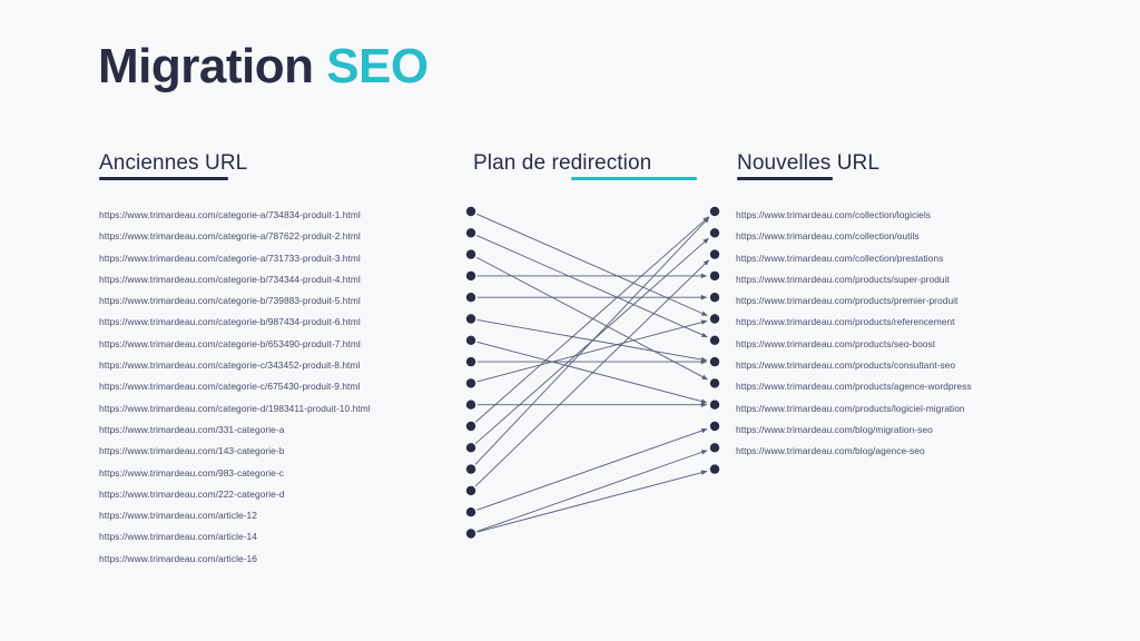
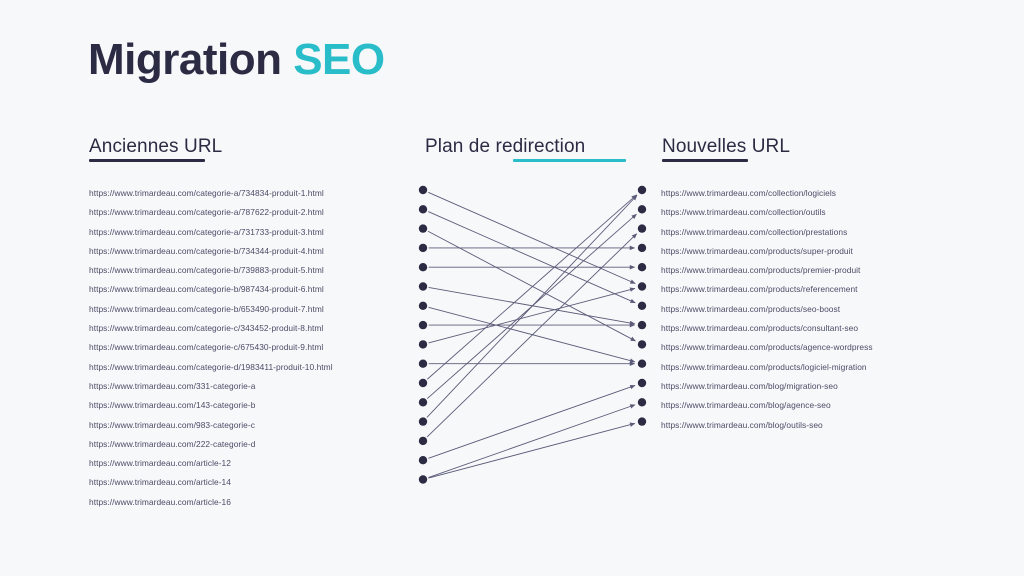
  Migration SEO
  Anciennes URL
  Plan de redirection
  Nouvelles URL
  https://www.trimardeau.com/categorie-a/734834-produit-1.html
  https://www.trimardeau.com/categorie-a/787622-produit-2.html
  https://www.trimardeau.com/categorie-a/731733-produit-3.html
  https://www.trimardeau.com/categorie-b/734344-produit-4.html
  https://www.trimardeau.com/categorie-b/739883-produit-5.html
  https://www.trimardeau.com/categorie-b/987434-produit-6.html
  https://www.trimardeau.com/categorie-b/653490-produit-7.html
  https://www.trimardeau.com/categorie-c/343452-produit-8.html
  https://www.trimardeau.com/categorie-c/675430-produit-9.html
  https://www.trimardeau.com/categorie-d/1983411-produit-10.html
  https://www.trimardeau.com/331-categorie-a
  https://www.trimardeau.com/143-categorie-b
  https://www.trimardeau.com/983-categorie-c
  https://www.trimardeau.com/222-categorie-d
  https://www.trimardeau.com/article-12
  https://www.trimardeau.com/article-14
  https://www.trimardeau.com/article-16
  https://www.trimardeau.com/collection/logiciels
  https://www.trimardeau.com/collection/outils
  https://www.trimardeau.com/collection/prestations
  https://www.trimardeau.com/products/super-produit
  https://www.trimardeau.com/products/premier-produit
  https://www.trimardeau.com/products/referencement
  https://www.trimardeau.com/products/seo-boost
  https://www.trimardeau.com/products/consultant-seo
  https://www.trimardeau.com/products/agence-wordpress
  https://www.trimardeau.com/products/logiciel-migration
  https://www.trimardeau.com/blog/migration-seo
  https://www.trimardeau.com/blog/agence-seo
+ https://www.trimardeau.com/blog/outils-seo
